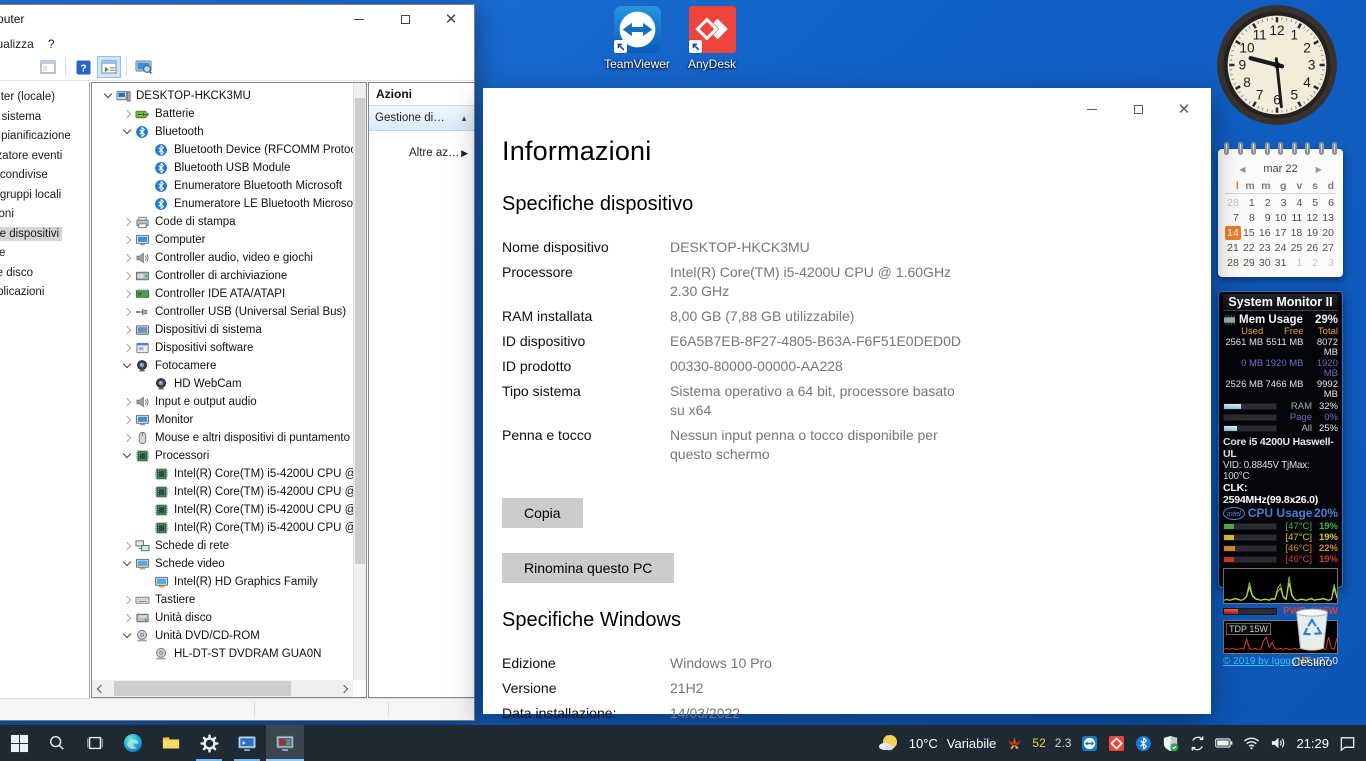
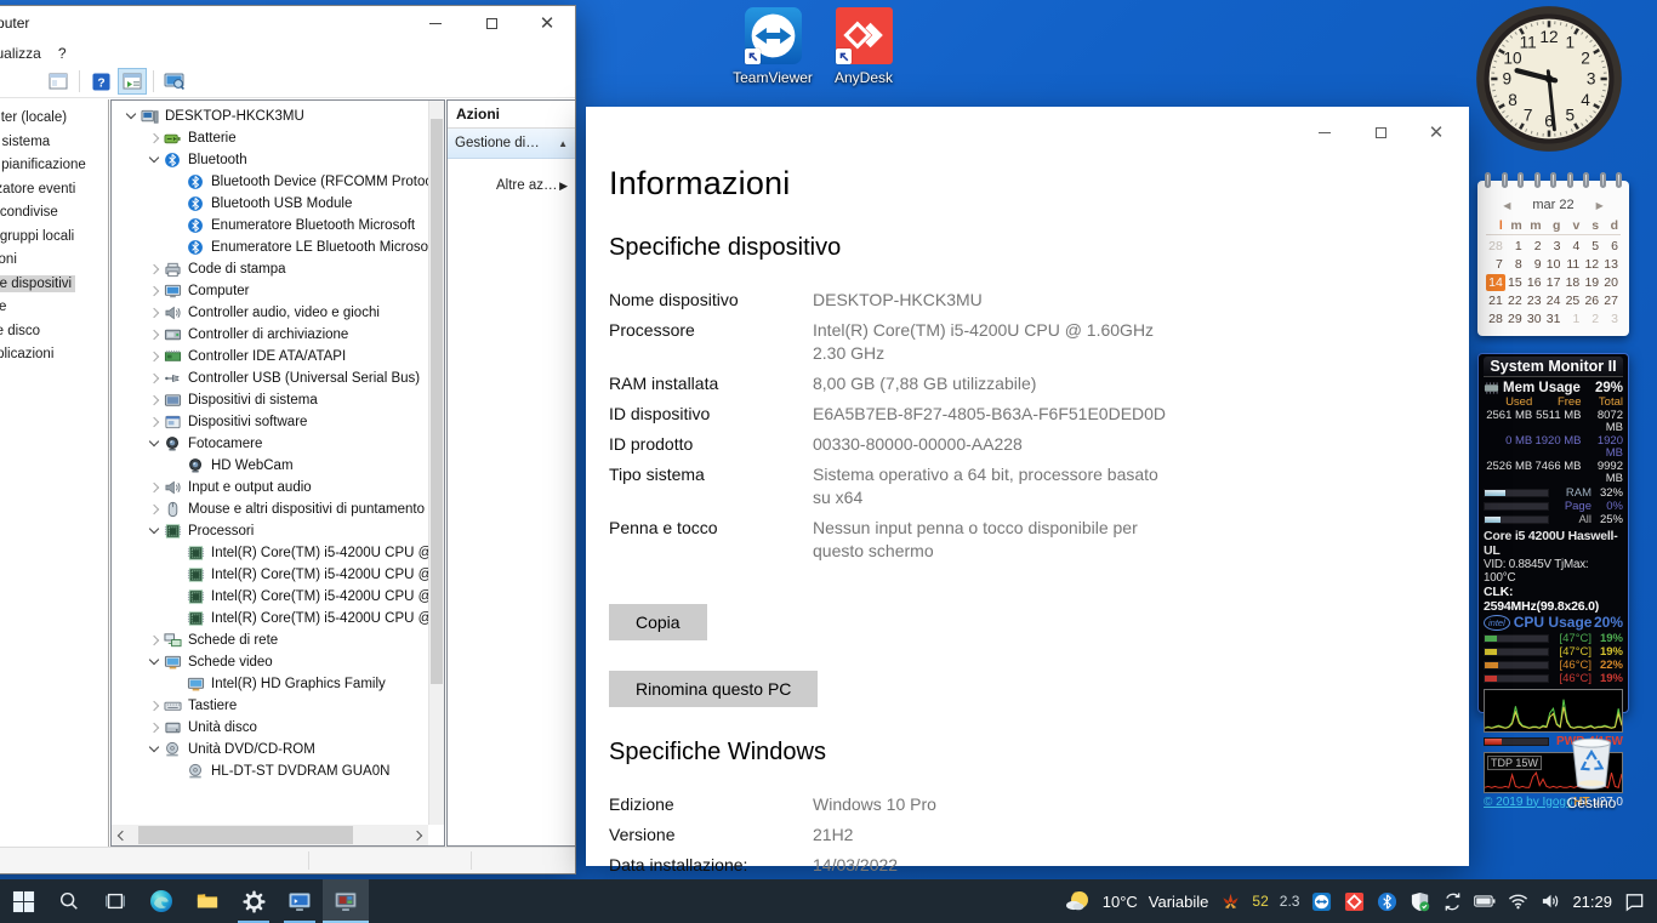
  TeamViewer
  AnyDesk
  1
  2
  3
  4
  5
  6
  7
  8
  9
  10
  11
  12
  ◀
  mar 22
  ▶
  l
  m
  m
  g
  v
  s
  d
  28
  1
  2
  3
  4
  5
  6
  7
  8
  9
  10
  11
  12
  13
  14
  15
  16
  17
  18
  19
  20
  21
  22
  23
  24
  25
  26
  27
  28
  29
  30
  31
  1
  2
  3
  System Monitor II
  Mem Usage
  29%
  Used
  Free
  Total
  2561 MB
  5511 MB
  8072 MB
  0 MB
  1920 MB
  1920 MB
  2526 MB
  7466 MB
  9992 MB
  RAM
  32%
  Page
  0%
  All
  25%
  Core i5 4200U Haswell-UL
  VID: 0.8845V TjMax: 100°C
  CLK: 2594MHz(99.8x26.0)
  intel
  CPU Usage
  20%
  [47°C]
  19%
  [47°C]
  19%
  [46°C]
  22%
  [46°C]
  19%
  TDP 15W
  © 2019 by Igogo
  HT
  v27.0
  Cestino
  ✕
  ?
  ?
  DESKTOP-HKCK3MU
  Batterie
  Bluetooth
  Bluetooth Device (RFCOMM Proto
  Bluetooth USB Module
  Enumeratore Bluetooth Microsoft
  Enumeratore LE Bluetooth Microso
  Code di stampa
  Computer
  Controller audio, video e giochi
  Controller di archiviazione
  Controller IDE ATA/ATAPI
  Controller USB (Universal Serial Bus)
  Dispositivi di sistema
  Dispositivi software
  Fotocamere
  HD WebCam
  Input e output audio
- Monitor
  Mouse e altri dispositivi di puntamento
  Processori
  Intel(R) Core(TM) i5-4200U CPU @
  Intel(R) Core(TM) i5-4200U CPU @
  Intel(R) Core(TM) i5-4200U CPU @
  Intel(R) Core(TM) i5-4200U CPU @
  Schede di rete
  Schede video
  Intel(R) HD Graphics Family
  Tastiere
  Unità disco
  Unità DVD/CD-ROM
  HL-DT-ST DVDRAM GUA0N
  Azioni
  ▲
  Altre azion
  ▶
  ✕
  Informazioni
  Specifiche dispositivo
  Nome dispositivo
  DESKTOP-HKCK3MU
  Processore
  Intel(R) Core(TM) i5-4200U CPU @ 1.60GHz 2.30 GHz
  RAM installata
  8,00 GB (7,88 GB utilizzabile)
  ID dispositivo
  E6A5B7EB-8F27-4805-B63A-F6F51E0DED0D
  ID prodotto
  00330-80000-00000-AA228
  Tipo sistema
  Sistema operativo a 64 bit, processore basato su x64
  Penna e tocco
  Nessun input penna o tocco disponibile per questo schermo
  Copia
  Rinomina questo PC
  Specifiche Windows
  Edizione
  Windows 10 Pro
  Versione
  21H2
  Data installazione:
  14/03/2022
  10°C
  Variabile
  52
  2.3
  21:29
